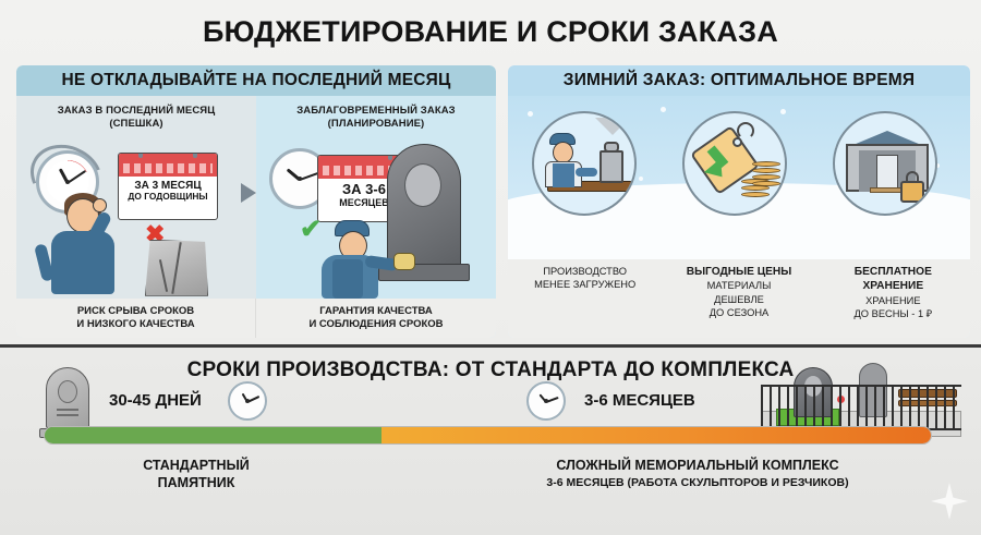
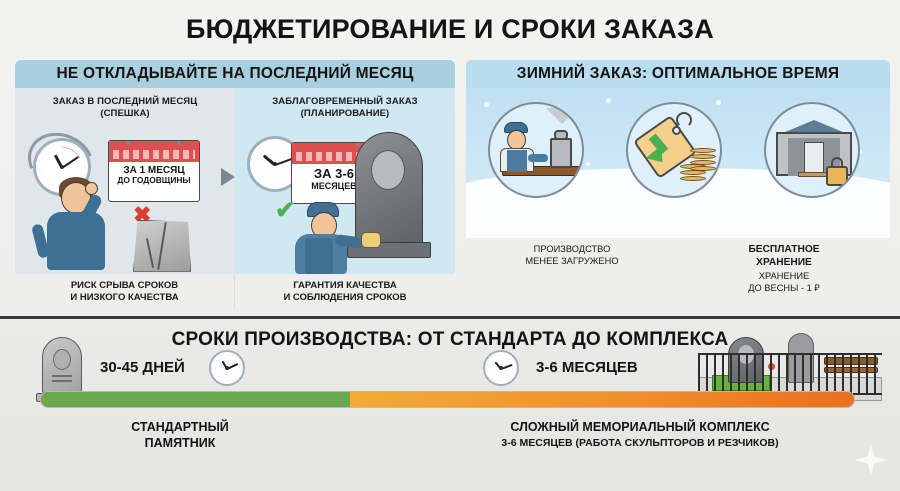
  БЮДЖЕТИРОВАНИЕ И СРОКИ ЗАКАЗА
  НЕ ОТКЛАДЫВАЙТЕ НА ПОСЛЕДНИЙ МЕСЯЦ
  ЗАКАЗ В ПОСЛЕДНИЙ МЕСЯЦ
  (СПЕШКА)
- ЗА 3 МЕСЯЦ
+ ЗА 1 МЕСЯЦ
  ДО ГОДОВЩИНЫ
  ✖
  РИСК СРЫВА СРОКОВ
  И НИЗКОГО КАЧЕСТВА
  ЗАБЛАГОВРЕМЕННЫЙ ЗАКАЗ
  (ПЛАНИРОВАНИЕ)
  ЗА 3-6
  МЕСЯЦЕВ
  ✔
  ГАРАНТИЯ КАЧЕСТВА
  И СОБЛЮДЕНИЯ СРОКОВ
  ЗИМНИЙ ЗАКАЗ: ОПТИМАЛЬНОЕ ВРЕМЯ
  ПРОИЗВОДСТВО
  МЕНЕЕ ЗАГРУЖЕНО
- ВЫГОДНЫЕ ЦЕНЫ
- МАТЕРИАЛЫ
- ДЕШЕВЛЕ
- ДО СЕЗОНА
  БЕСПЛАТНОЕ
  ХРАНЕНИЕ
  ХРАНЕНИЕ
  ДО ВЕСНЫ - 1 ₽
  СРОКИ ПРОИЗВОДСТВА: ОТ СТАНДАРТА ДО КОМПЛЕКСА
  30-45 ДНЕЙ
  3-6 МЕСЯЦЕВ
  СТАНДАРТНЫЙ
  ПАМЯТНИК
  СЛОЖНЫЙ МЕМОРИАЛЬНЫЙ КОМПЛЕКС
  3-6 МЕСЯЦЕВ (РАБОТА СКУЛЬПТОРОВ И РЕЗЧИКОВ)
